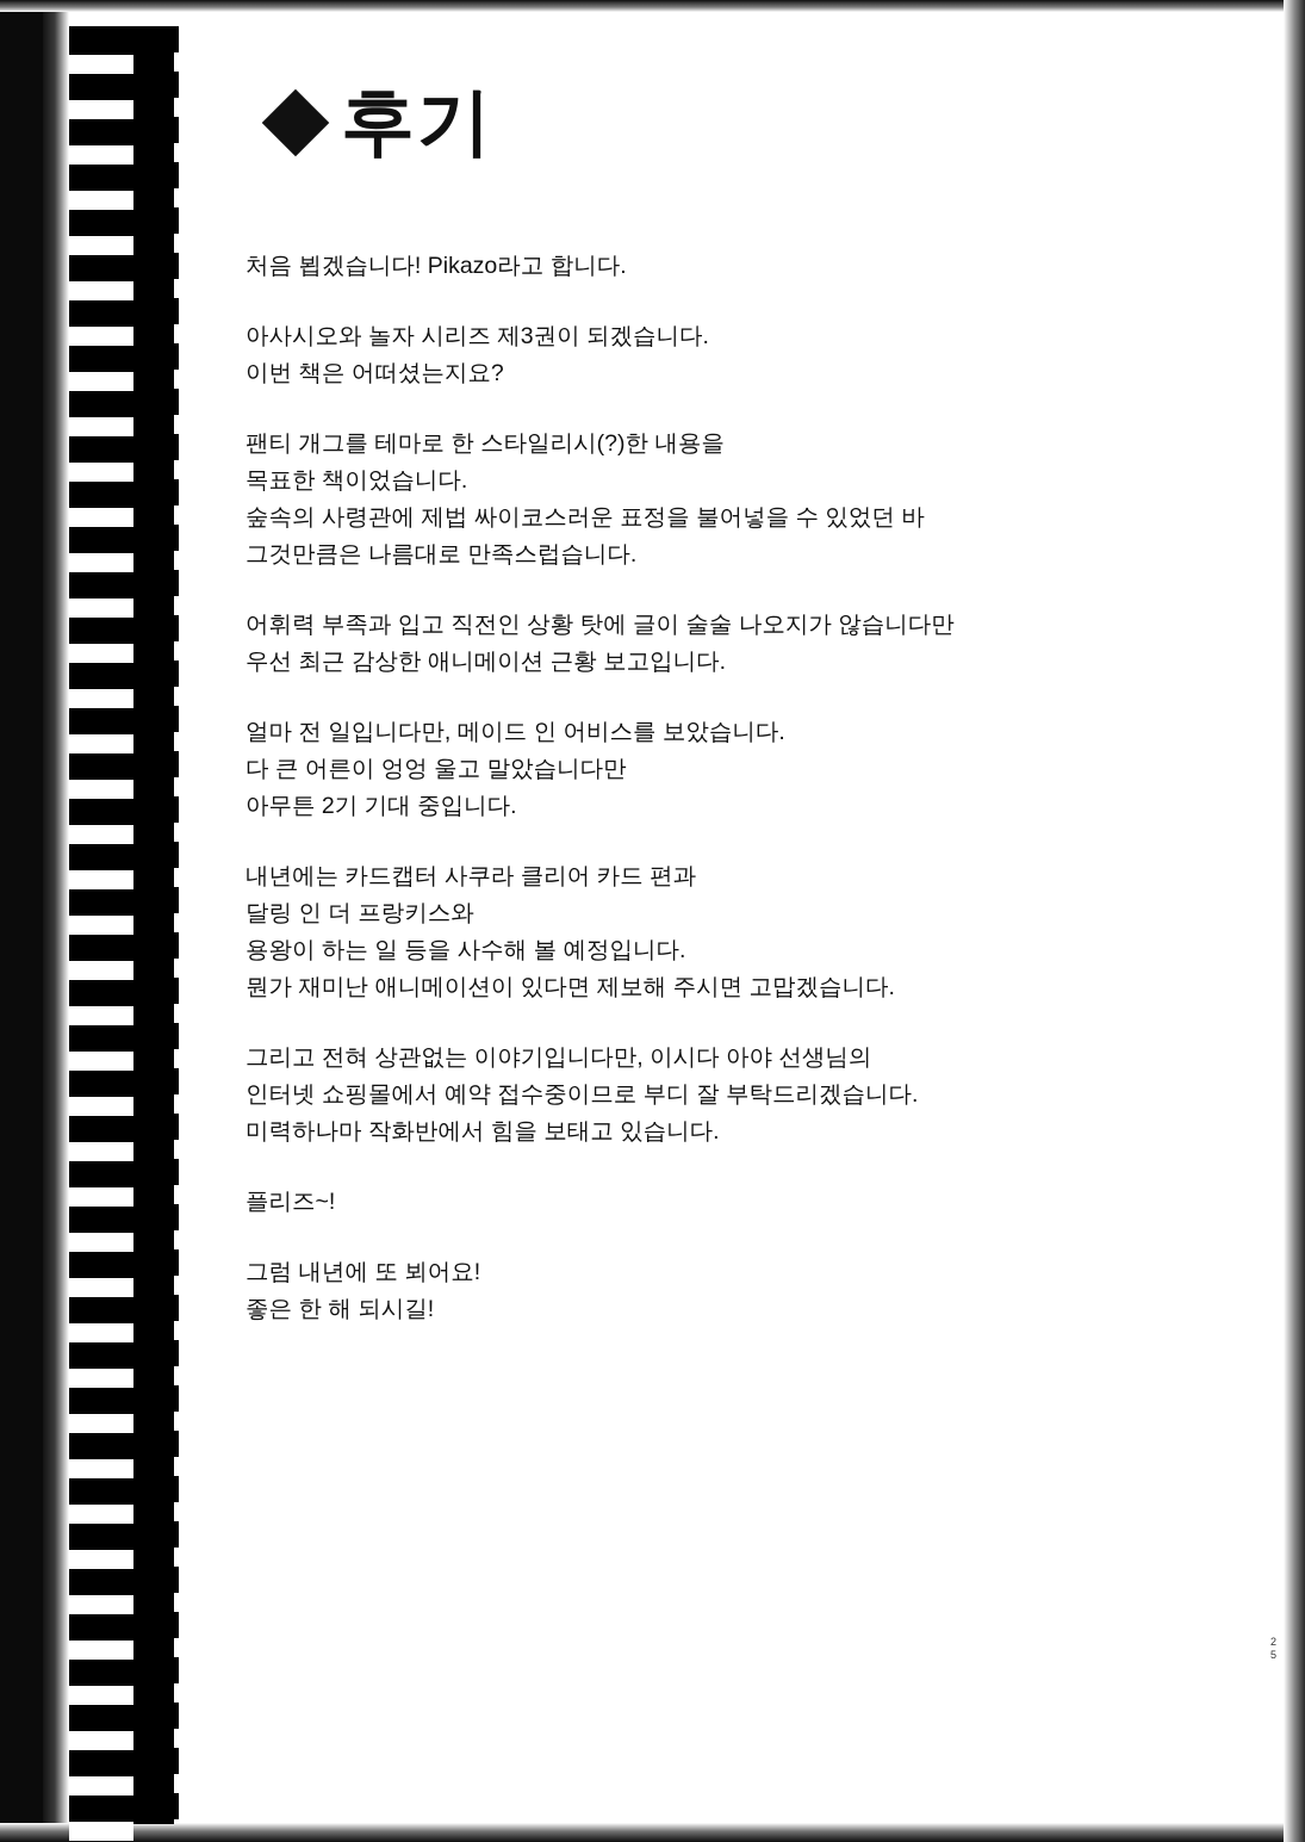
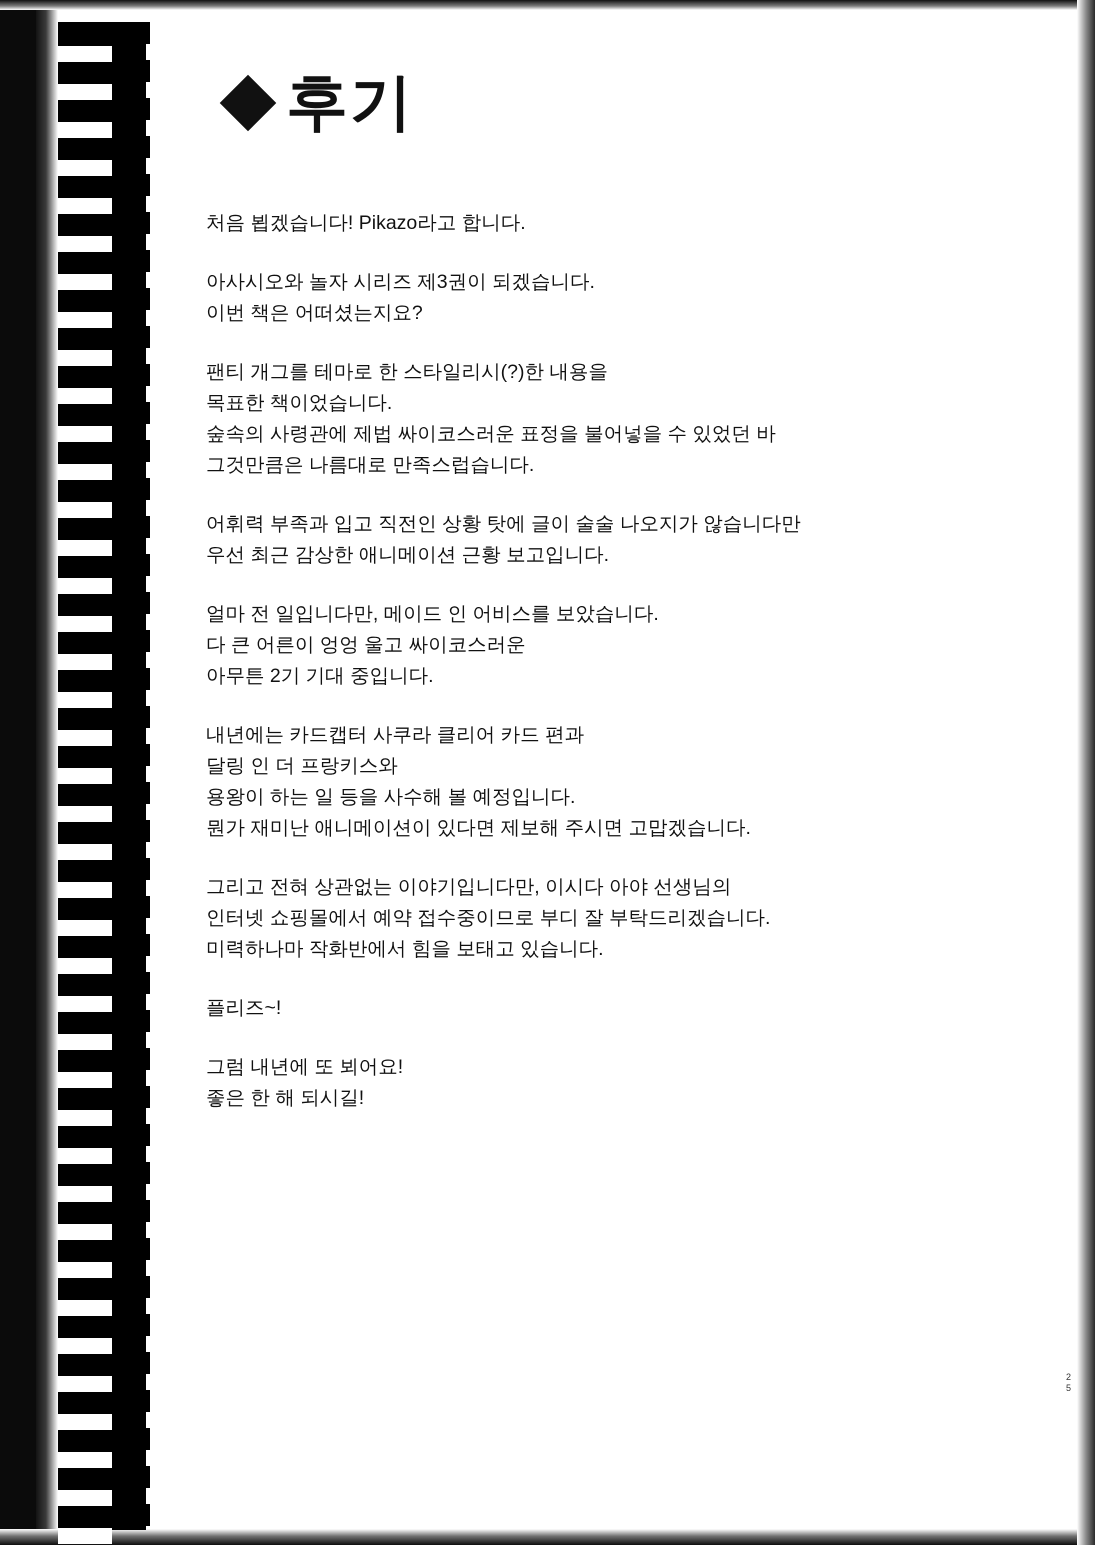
  후기
  처음 뵙겠습니다! Pikazo라고 합니다.
  아사시오와 놀자 시리즈 제3권이 되겠습니다.
  이번 책은 어떠셨는지요?
  팬티 개그를 테마로 한 스타일리시(?)한 내용을
  목표한 책이었습니다.
  숲속의 사령관에 제법 싸이코스러운 표정을 불어넣을 수 있었던 바
  그것만큼은 나름대로 만족스럽습니다.
  어휘력 부족과 입고 직전인 상황 탓에 글이 술술 나오지가 않습니다만
  우선 최근 감상한 애니메이션 근황 보고입니다.
  얼마 전 일입니다만, 메이드 인 어비스를 보았습니다.
- 다 큰 어른이 엉엉 울고 말았습니다만
+ 다 큰 어른이 엉엉 울고 싸이코스러운
  아무튼 2기 기대 중입니다.
  내년에는 카드캡터 사쿠라 클리어 카드 편과
  달링 인 더 프랑키스와
  용왕이 하는 일 등을 사수해 볼 예정입니다.
  뭔가 재미난 애니메이션이 있다면 제보해 주시면 고맙겠습니다.
  그리고 전혀 상관없는 이야기입니다만, 이시다 아야 선생님의
  인터넷 쇼핑몰에서 예약 접수중이므로 부디 잘 부탁드리겠습니다.
  미력하나마 작화반에서 힘을 보태고 있습니다.
  플리즈~!
  그럼 내년에 또 뵈어요!
  좋은 한 해 되시길!
  2
  5
